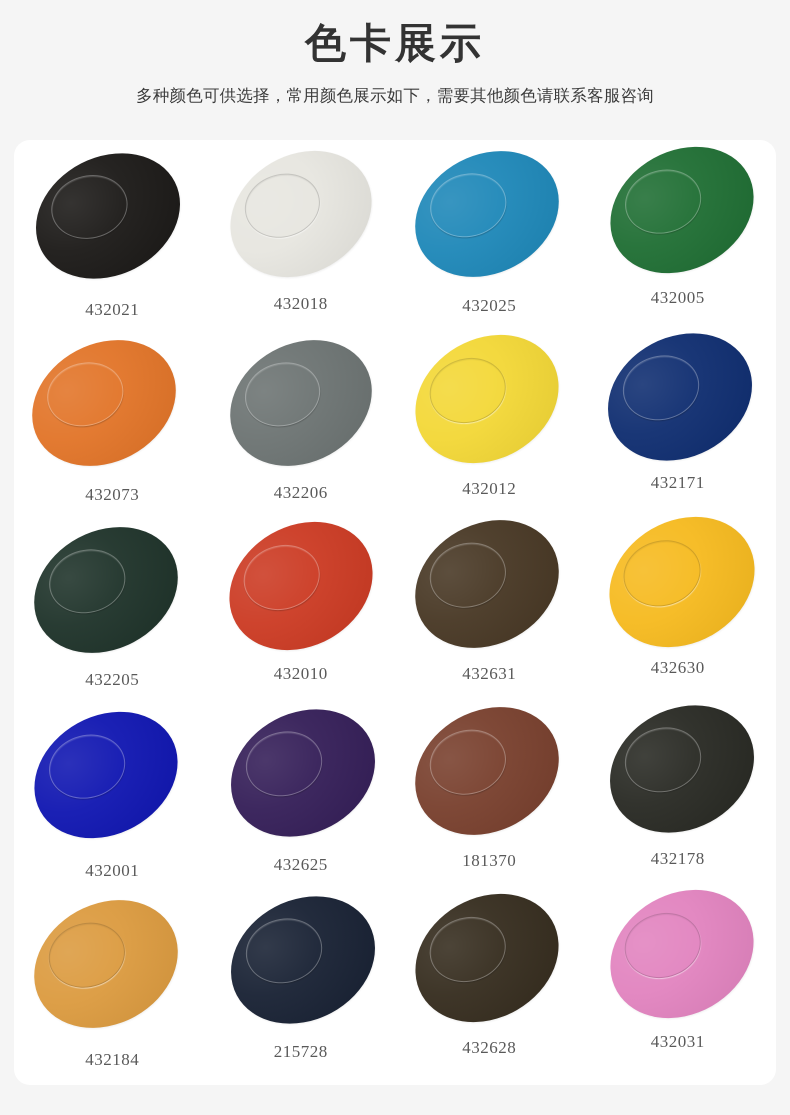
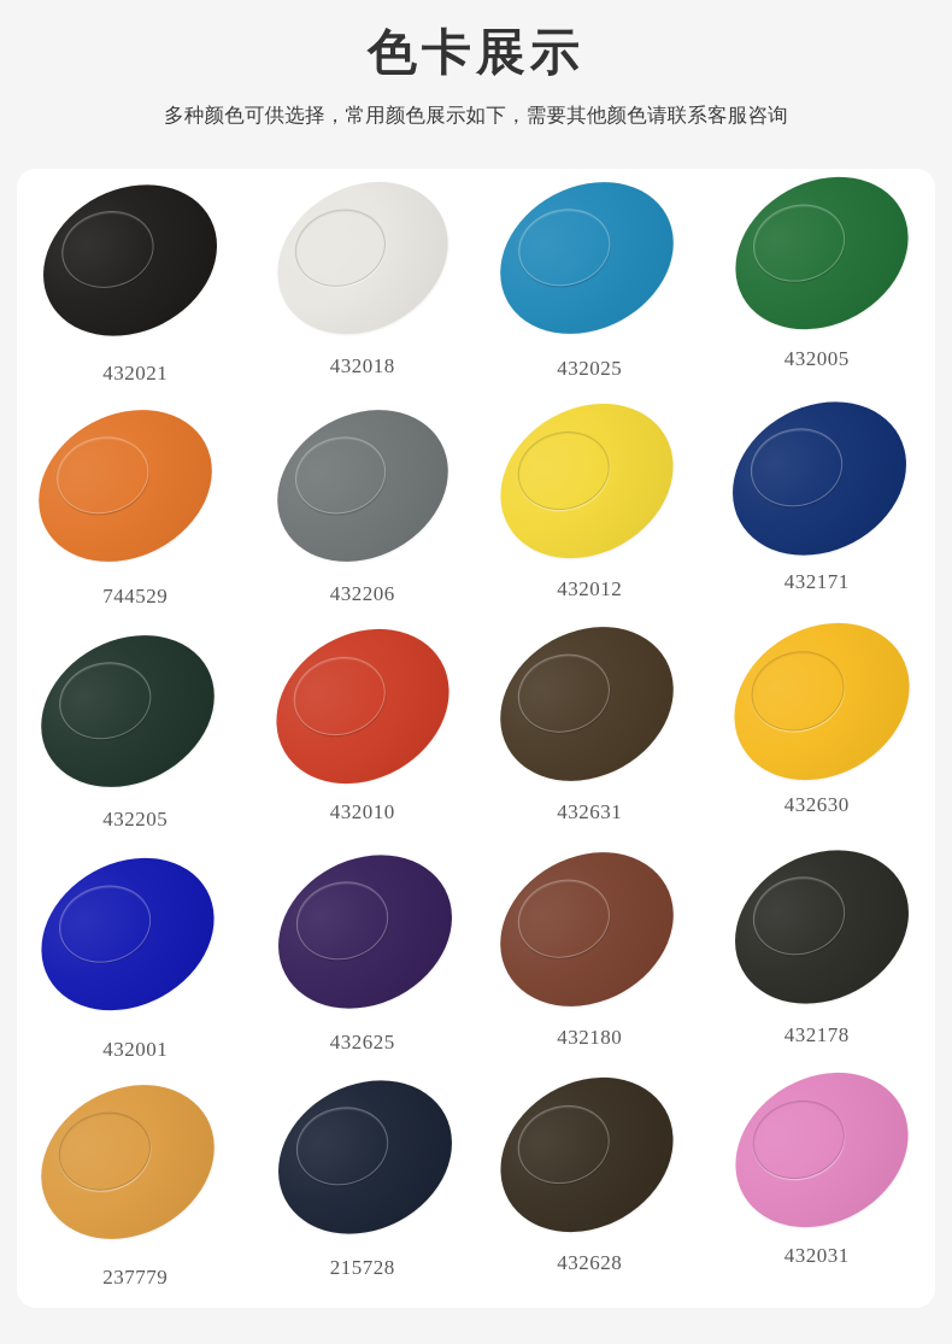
  色卡展示
  多种颜色可供选择，常用颜色展示如下，需要其他颜色请联系客服咨询
  432021
  432018
  432025
  432005
- 432073
+ 744529
  432206
  432012
  432171
  432205
  432010
  432631
  432630
  432001
  432625
- 181370
+ 432180
  432178
- 432184
+ 237779
  215728
  432628
  432031
